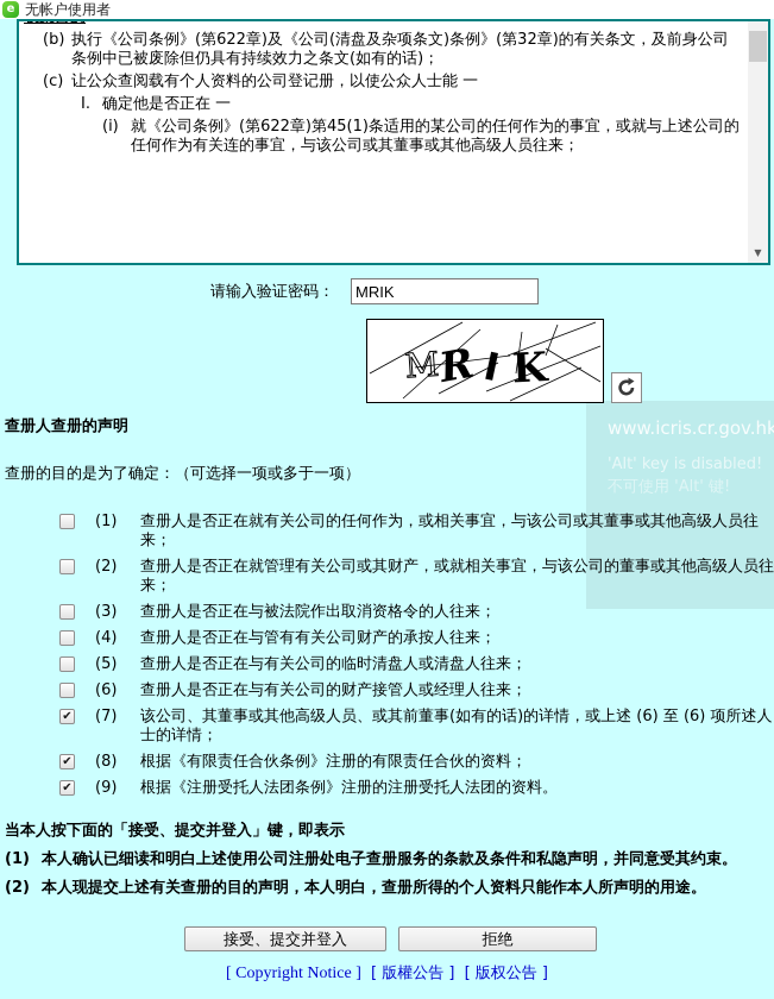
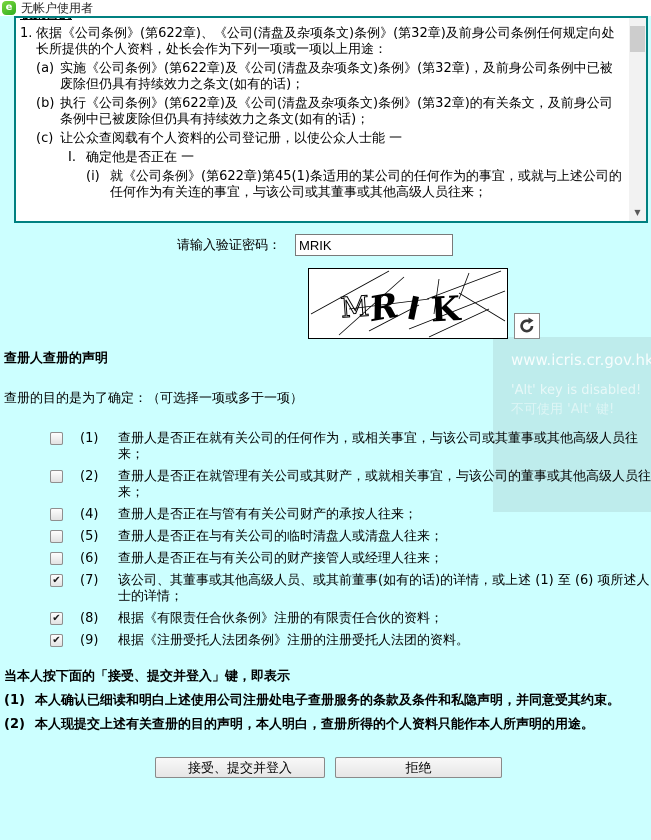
  e
  无帐户使用者
+ 1.
+ 依据《公司条例》(第622章)、《公司(清盘及杂项条文)条例》(第32章)及前身公司条例任何规定向处长所提供的个人资料，处长会作为下列一项或一项以上用途：
+ (a)
+ 实施《公司条例》(第622章)及《公司(清盘及杂项条文)条例》(第32章)，及前身公司条例中已被废除但仍具有持续效力之条文(如有的话)；
  (b)
  执行《公司条例》(第622章)及《公司(清盘及杂项条文)条例》(第32章)的有关条文，及前身公司条例中已被废除但仍具有持续效力之条文(如有的话)；
  (c)
  让公众查阅载有个人资料的公司登记册，以使公众人士能 一
  I.
  确定他是否正在 一
  (i)
  就《公司条例》(第622章)第45(1)条适用的某公司的任何作为的事宜，或就与上述公司的任何作为有关连的事宜，与该公司或其董事或其他高级人员往来；
  ▼
  请输入验证密码：
  MRIK
  查册人查册的声明
  查册的目的是为了确定：（可选择一项或多于一项）
  (1)
  查册人是否正在就有关公司的任何作为，或相关事宜，与该公司或其董事或其他高级人员往来；
  (2)
  查册人是否正在就管理有关公司或其财产，或就相关事宜，与该公司的董事或其他高级人员往来；
- (3)
- 查册人是否正在与被法院作出取消资格令的人往来；
  (4)
  查册人是否正在与管有有关公司财产的承按人往来；
  (5)
  查册人是否正在与有关公司的临时清盘人或清盘人往来；
  (6)
  查册人是否正在与有关公司的财产接管人或经理人往来；
  ✔
  (7)
- 该公司、其董事或其他高级人员、或其前董事(如有的话)的详情，或上述 (6) 至 (6) 项所述人士的详情；
+ 该公司、其董事或其他高级人员、或其前董事(如有的话)的详情，或上述 (1) 至 (6) 项所述人士的详情；
  ✔
  (8)
  根据《有限责任合伙条例》注册的有限责任合伙的资料；
  ✔
  (9)
  根据《注册受托人法团条例》注册的注册受托人法团的资料。
  当本人按下面的「接受、提交并登入」键，即表示
  (1)
  本人确认已细读和明白上述使用公司注册处电子查册服务的条款及条件和私隐声明，并同意受其约束。
  (2)
  本人现提交上述有关查册的目的声明，本人明白，查册所得的个人资料只能作本人所声明的用途。
  接受、提交并登入
  拒绝
- [ Copyright Notice ] [ 版權公告 ] [ 版权公告 ]
  www.icris.cr.gov.hk
  'Alt' key is disabled!
  不可使用 'Alt' 键!
